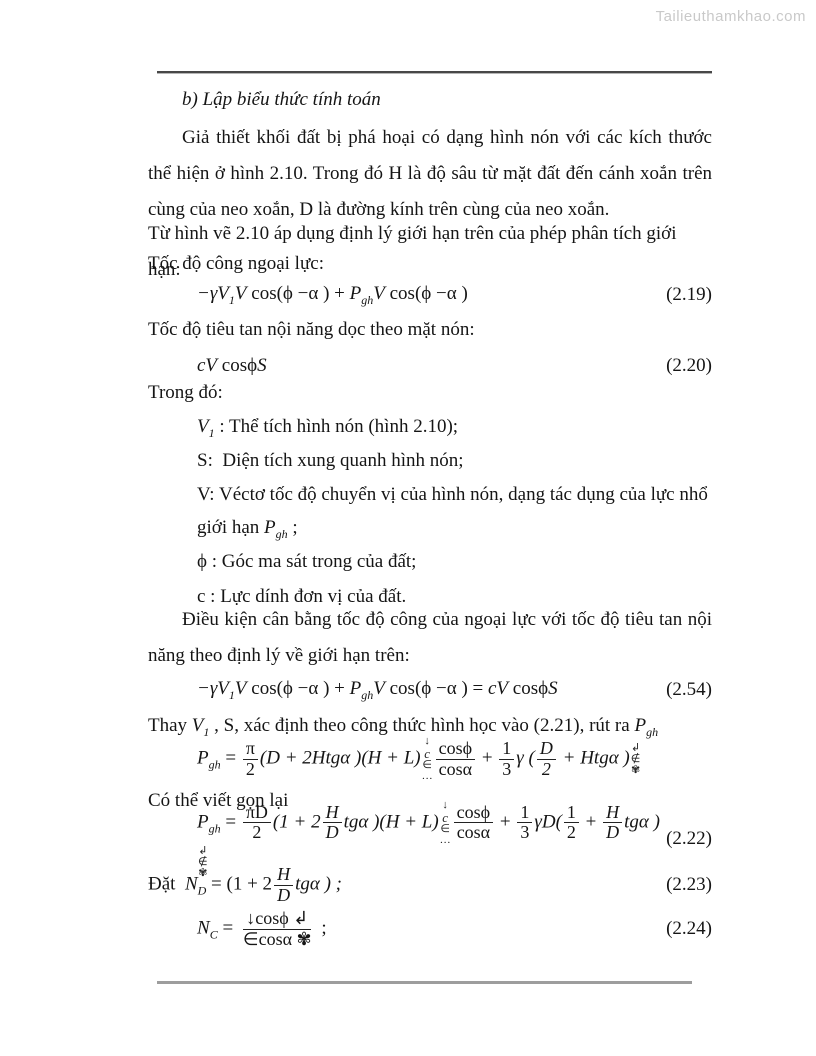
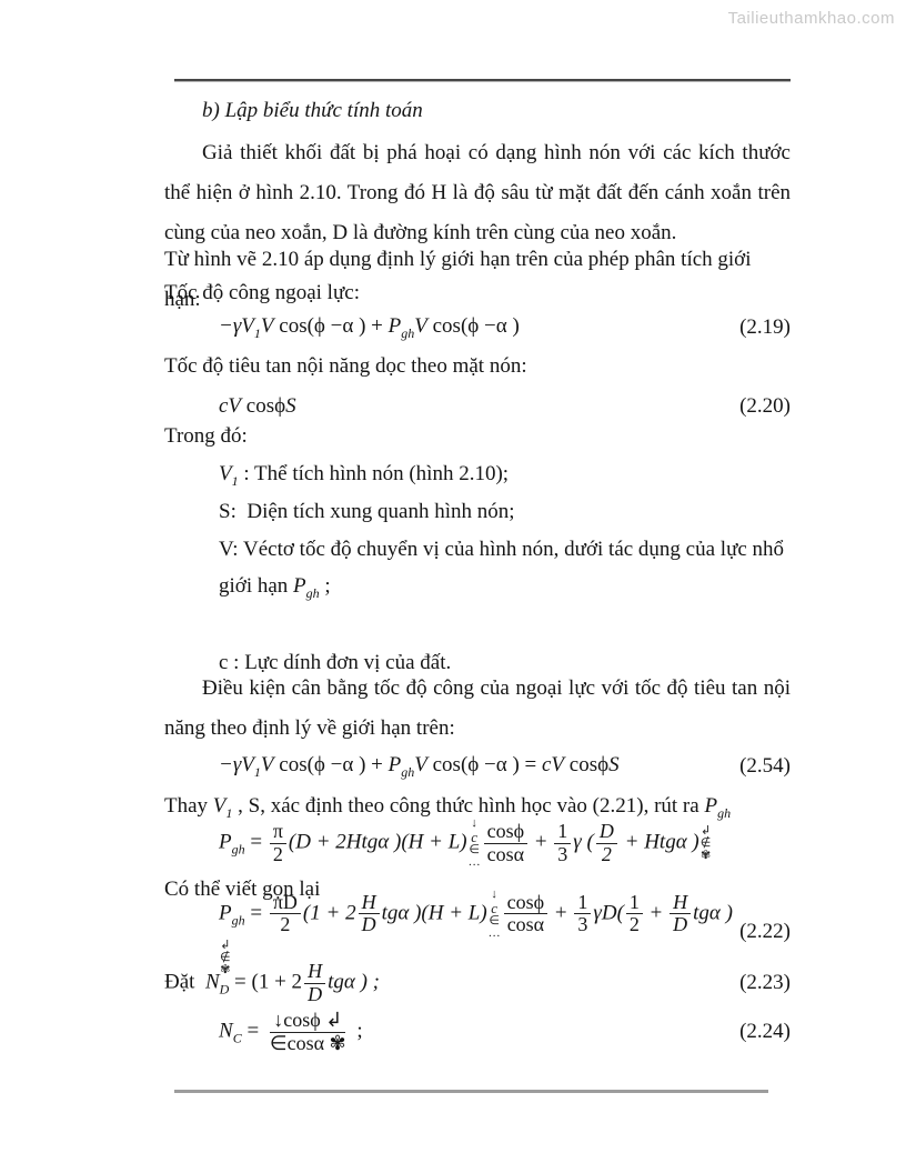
  Tailieuthamkhao.com
  b) Lập biểu thức tính toán
  Giả thiết khối đất bị phá hoại có dạng hình nón với các kích thước thể hiện ở hình 2.10. Trong đó H là độ sâu từ mặt đất đến cánh xoắn trên cùng của neo xoắn, D là đường kính trên cùng của neo xoắn.
  Từ hình vẽ 2.10 áp dụng định lý giới hạn trên của phép phân tích giới hạn:
  Tốc độ công ngoại lực:
  −γV1V cos(ϕ −α ) + PghV cos(ϕ −α )
  (2.19)
  Tốc độ tiêu tan nội năng dọc theo mặt nón:
  cV cosϕS
  (2.20)
  Trong đó:
  V1 : Thể tích hình nón (hình 2.10);
  S: Diện tích xung quanh hình nón;
- V: Véctơ tốc độ chuyển vị của hình nón, dạng tác dụng của lực nhổ
+ V: Véctơ tốc độ chuyển vị của hình nón, dưới tác dụng của lực nhổ
  giới hạn Pgh ;
- ϕ : Góc ma sát trong của đất;
  c : Lực dính đơn vị của đất.
  Điều kiện cân bằng tốc độ công của ngoại lực với tốc độ tiêu tan nội năng theo định lý về giới hạn trên:
  −γV1V cos(ϕ −α ) + PghV cos(ϕ −α ) = cV cosϕS
  (2.54)
  Thay V1 , S, xác định theo công thức hình học vào (2.21), rút ra Pgh
  Pgh =
  π
  2
  (D + 2Htgα )(H + L)
  ↓
  c
  ∈
  …
  cosϕ
  cosα
  +
  1
  3
  γ (
  D
  2
  + Htgα )
  ↲
  ∉
  ✾
  Có thể viết gọn lại
  Pgh =
  πD
  2
  (1 + 2
  H
  D
  tgα )(H + L)
  ↓
  c
  ∈
  …
  cosϕ
  cosα
  +
  1
  3
  γD(
  1
  2
  +
  H
  D
  tgα )
  ↲
  ∉
  ✾
  (2.22)
  Đặt ND = (1 + 2
  H
  D
  tgα ) ;
  (2.23)
  NC =
  ↓cosϕ ↲
  ∈cosα ✾
  ;
  (2.24)
